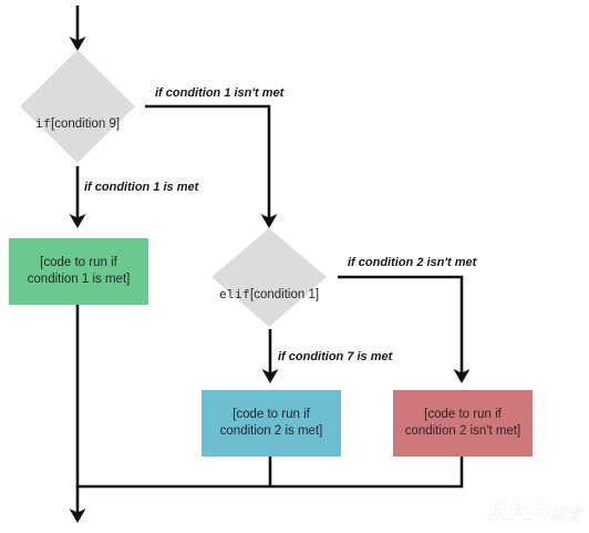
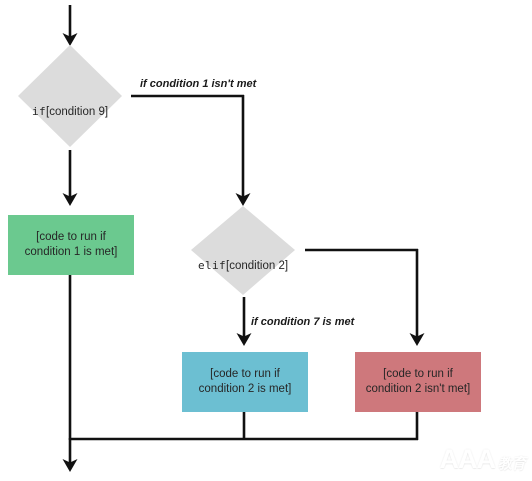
  if[condition 9]
  [code to run if
  condition 1 is met]
- elif[condition 1]
+ elif[condition 2]
  [code to run if
  condition 2 is met]
  [code to run if
  condition 2 isn't met]
  if condition 1 isn't met
- if condition 1 is met
- if condition 2 isn't met
  if condition 7 is met
